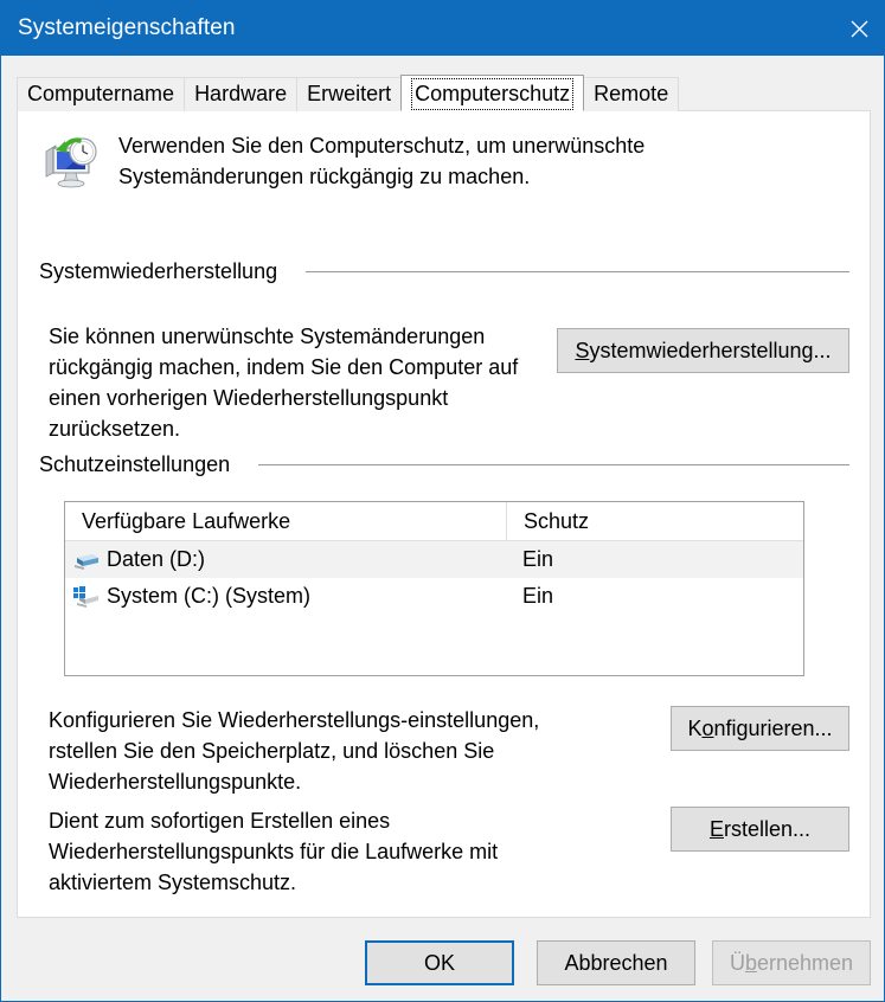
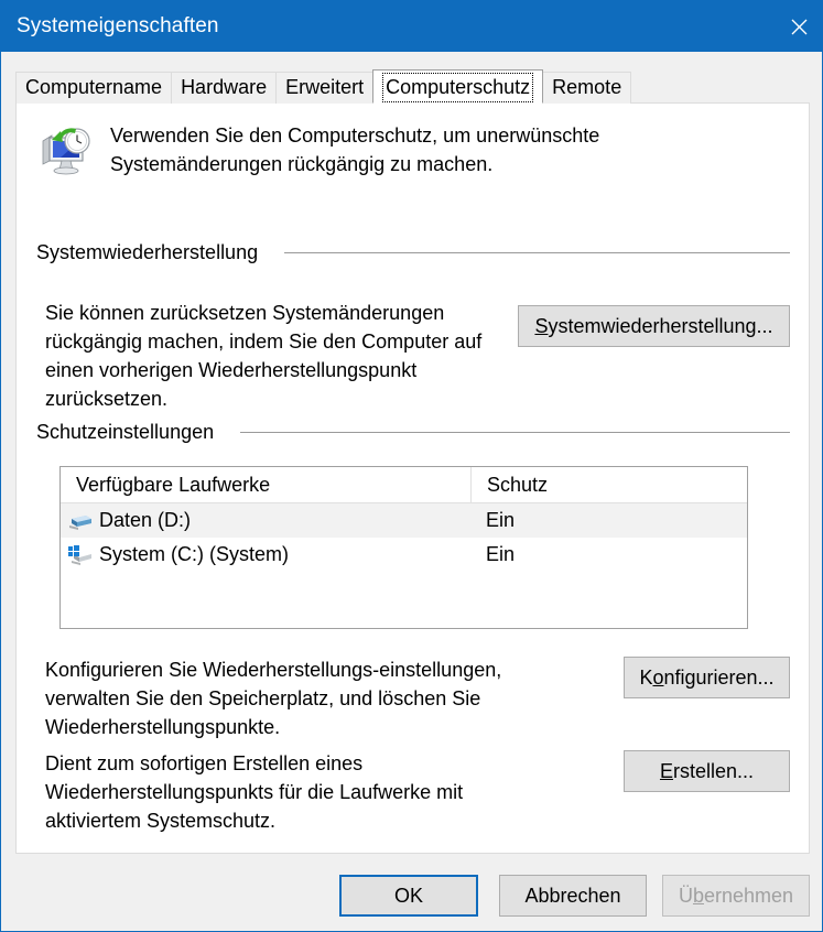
  Systemeigenschaften
  Computername
  Hardware
  Erweitert
  Computerschutz
  Remote
  Verwenden Sie den Computerschutz, um unerwünschte Systemänderungen rückgängig zu machen.
  Systemwiederherstellung
- Sie können unerwünschte Systemänderungen rückgängig machen, indem Sie den Computer auf einen vorherigen Wiederherstellungspunkt zurücksetzen.
+ Sie können zurücksetzen Systemänderungen rückgängig machen, indem Sie den Computer auf einen vorherigen Wiederherstellungspunkt zurücksetzen.
  Systemwiederherstellung...
  Schutzeinstellungen
  Verfügbare Laufwerke
  Schutz
  Daten (D:)
  Ein
  System (C:) (System)
  Ein
- Konfigurieren Sie Wiederherstellungs-einstellungen, rstellen Sie den Speicherplatz, und löschen Sie Wiederherstellungspunkte.
+ Konfigurieren Sie Wiederherstellungs-einstellungen, verwalten Sie den Speicherplatz, und löschen Sie Wiederherstellungspunkte.
  Konfigurieren...
  Dient zum sofortigen Erstellen eines Wiederherstellungspunkts für die Laufwerke mit aktiviertem Systemschutz.
  Erstellen...
  OK
  Abbrechen
  Übernehmen
